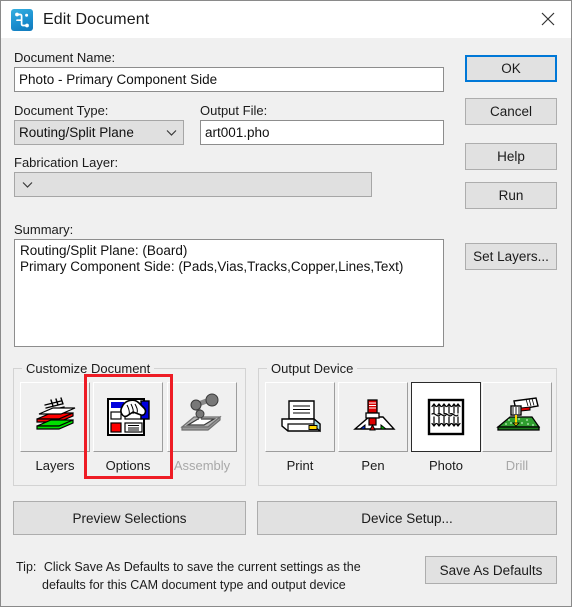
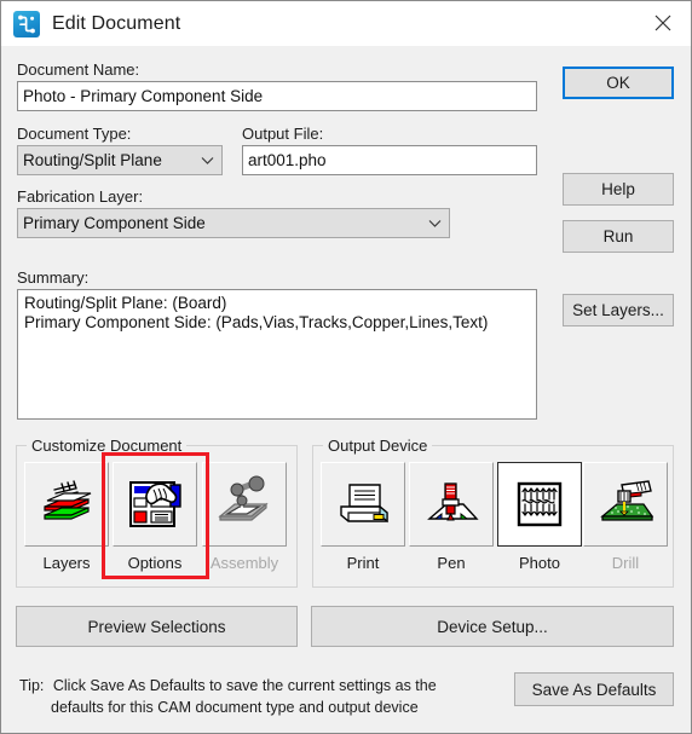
  Edit Document
  Document Name:
  Photo - Primary Component Side
  Document Type:
  Routing/Split Plane
  Output File:
  art001.pho
  Fabrication Layer:
+ Primary Component Side
  Summary:
  Routing/Split Plane: (Board)
  Primary Component Side: (Pads,Vias,Tracks,Copper,Lines,Text)
  OK
- Cancel
  Help
  Run
  Set Layers...
  Customize Document
  Layers
  Options
  Assembly
  Output Device
  Print
  Pen
  Photo
  Drill
  Preview Selections
  Device Setup...
  Tip: Click Save As Defaults to save the current settings as the defaults for this CAM document type and output device
  Save As Defaults
